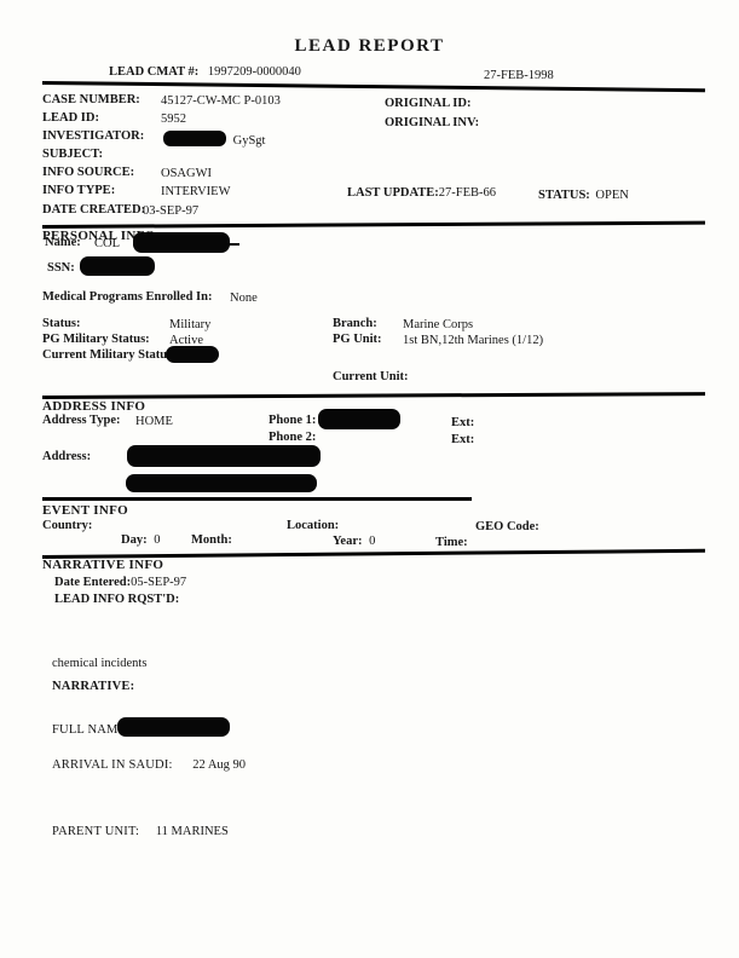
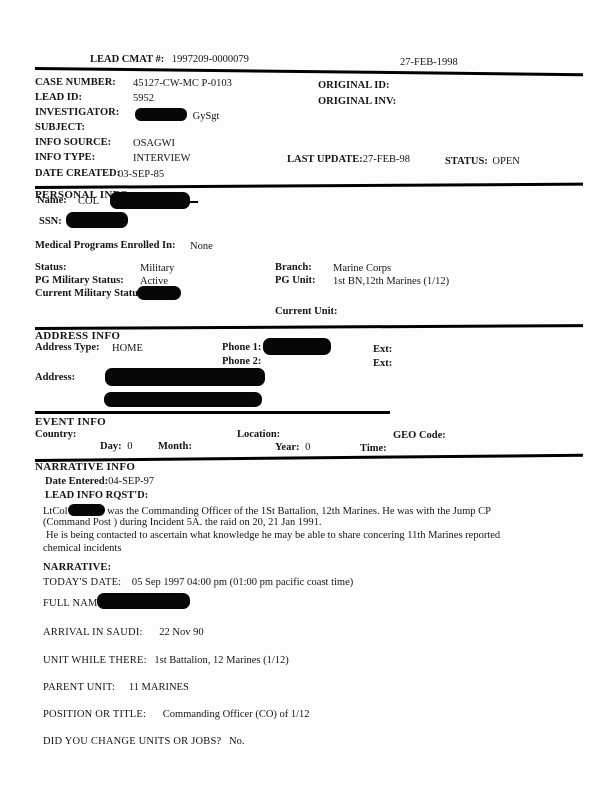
- LEAD REPORT
- LEAD CMAT #: 1997209-0000040
+ LEAD CMAT #: 1997209-0000079
  27-FEB-1998
  CASE NUMBER:
  45127-CW-MC P-0103
  ORIGINAL ID:
  LEAD ID:
  5952
  ORIGINAL INV:
  INVESTIGATOR:
  GySgt
  SUBJECT:
  INFO SOURCE:
  OSAGWI
  INFO TYPE:
  INTERVIEW
- LAST UPDATE:27-FEB-66
+ LAST UPDATE:27-FEB-98
  STATUS: OPEN
  DATE CREATED:
- 03-SEP-97
+ 03-SEP-85
  PERSONAL IN
  Name:
  COL
  SSN:
  Medical Programs Enrolled In:
  None
  Status:
  Military
  Branch:
  Marine Corps
  PG Military Status:
  Active
  PG Unit:
  1st BN,12th Marines (1/12)
  Current Military Statu
  Current Unit:
  ADDRESS INFO
  Address Type:
  HOME
  Phone 1:
  Ext:
  Phone 2:
  Ext:
  Address:
  EVENT INFO
  Country:
  Location:
  GEO Code:
  Day: 0
  Month:
  Year: 0
  Time:
  NARRATIVE INFO
- Date Entered:05-SEP-97
+ Date Entered:04-SEP-97
  LEAD INFO RQST'D:
+ LtCol was the Commanding Officer of the 1St Battalion, 12th Marines. He was with the Jump CP
+ (Command Post ) during Incident 5A. the raid on 20, 21 Jan 1991.
+ He is being contacted to ascertain what knowledge he may be able to share concering 11th Marines reported
  chemical incidents
  NARRATIVE:
+ TODAY'S DATE: 05 Sep 1997 04:00 pm (01:00 pm pacific coast time)
  FULL NAM
- ARRIVAL IN SAUDI: 22 Aug 90
+ ARRIVAL IN SAUDI: 22 Nov 90
+ UNIT WHILE THERE: 1st Battalion, 12 Marines (1/12)
  PARENT UNIT: 11 MARINES
+ POSITION OR TITLE: Commanding Officer (CO) of 1/12
+ DID YOU CHANGE UNITS OR JOBS? No.
